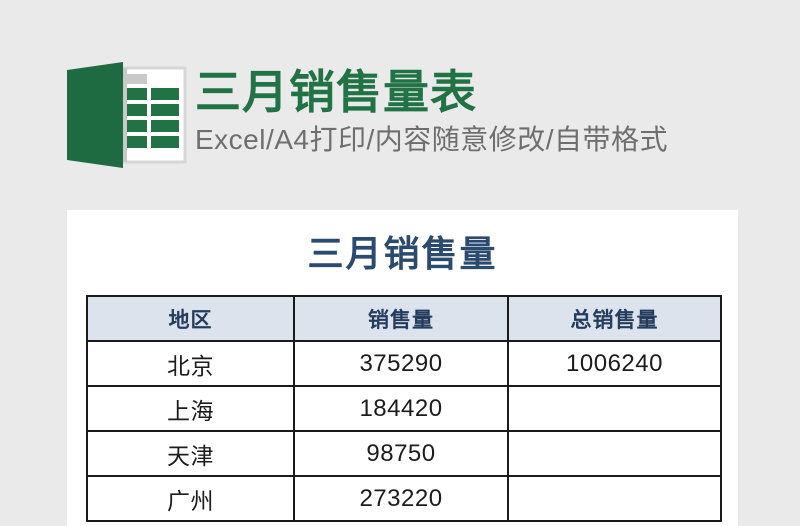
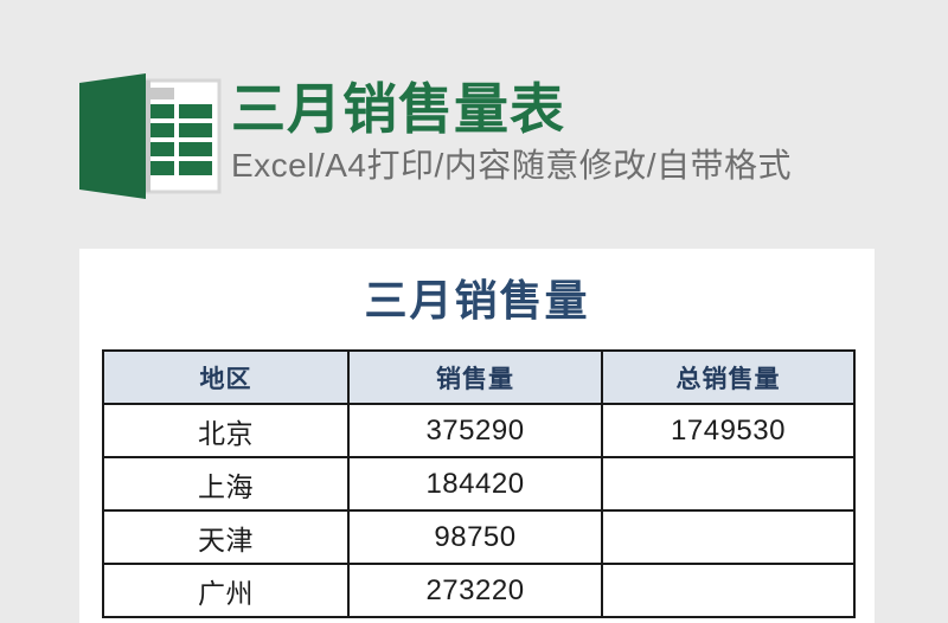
  三月销售量表
  Excel/A4打印/内容随意修改/自带格式
  三月销售量
  地区	销售量	总销售量
- 北京	375290	1006240
+ 北京	375290	1749530
  上海	184420
  天津	98750
  广州	273220
